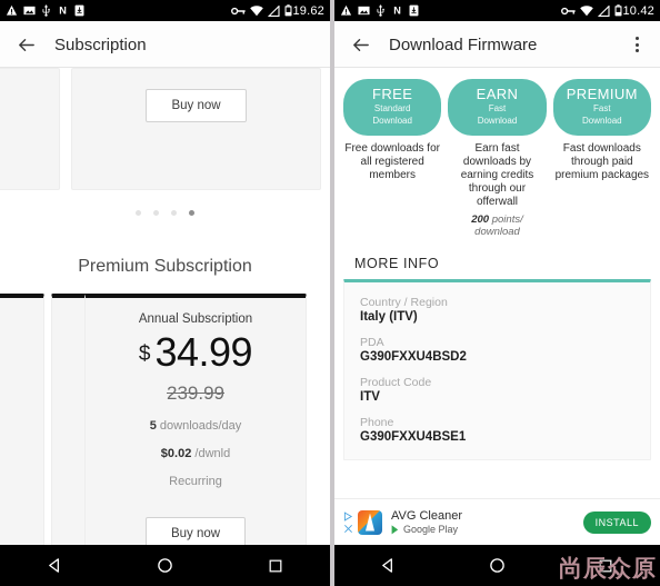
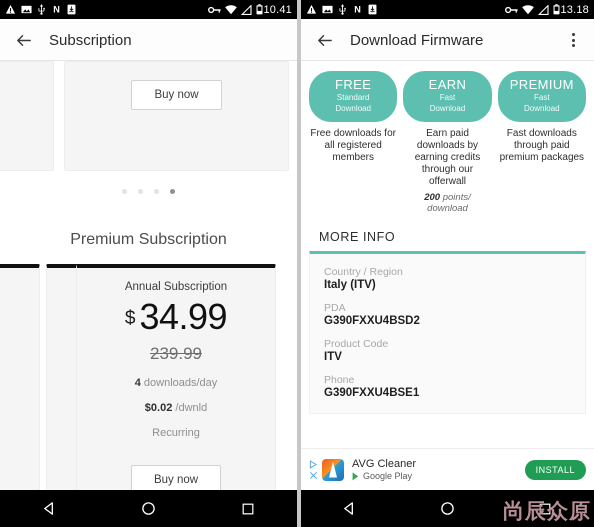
  N
- 19.62
+ 10.41
  Subscription
  Buy now
  Premium Subscription
  Annual Subscription
  $
  34.99
  239.99
- 5 downloads/day
+ 4 downloads/day
  $0.02 /dwnld
  Recurring
  Buy now
  N
- 10.42
+ 13.18
  Download Firmware
  FREE
  Standard
  Download
  Free downloads for all registered members
  EARN
  Fast
  Download
- Earn fast downloads by earning credits through our offerwall
+ Earn paid downloads by earning credits through our offerwall
  200 points/ download
  PREMIUM
  Fast
  Download
  Fast downloads through paid premium packages
  MORE INFO
  Country / Region
  Italy (ITV)
  PDA
  G390FXXU4BSD2
  Product Code
  ITV
  Phone
  G390FXXU4BSE1
  AVG Cleaner
  Google Play
  INSTALL
  尚辰众原
